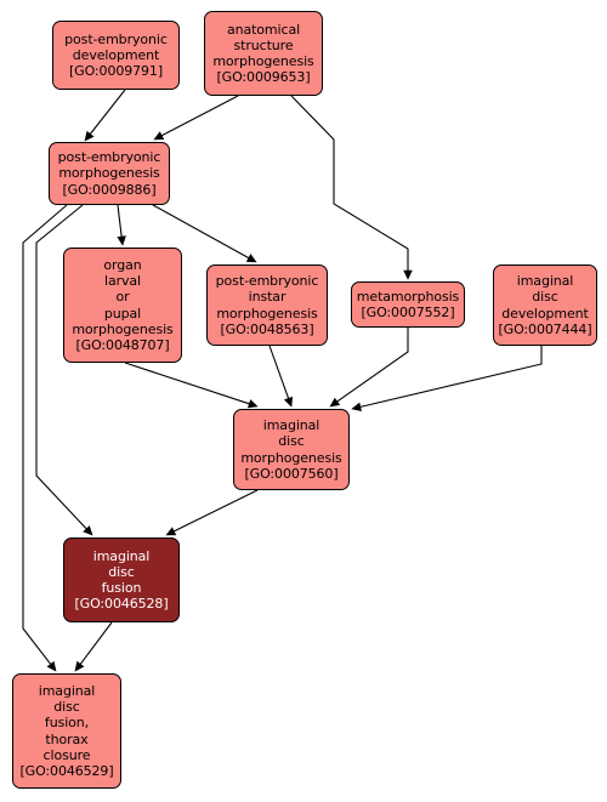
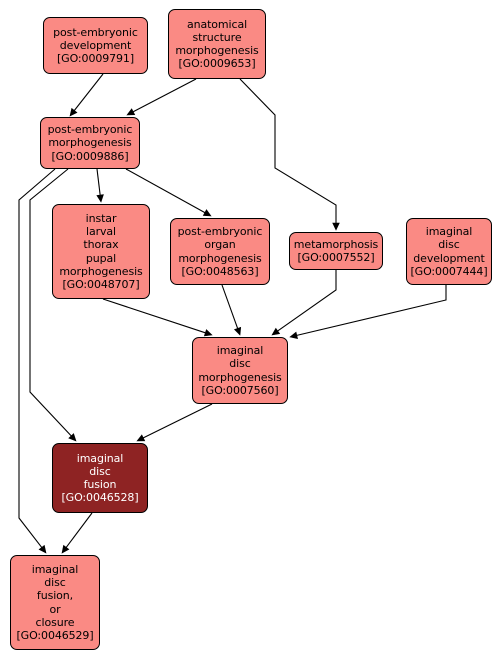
  post-embryonic
  development
  [GO:0009791]
  anatomical
  structure
  morphogenesis
  [GO:0009653]
  post-embryonic
  morphogenesis
  [GO:0009886]
- organ
+ instar
  larval
- or
+ thorax
  pupal
  morphogenesis
  [GO:0048707]
  post-embryonic
- instar
+ organ
  morphogenesis
  [GO:0048563]
  metamorphosis
  [GO:0007552]
  imaginal
  disc
  development
  [GO:0007444]
  imaginal
  disc
  morphogenesis
  [GO:0007560]
  imaginal
  disc
  fusion
  [GO:0046528]
  imaginal
  disc
  fusion,
- thorax
+ or
  closure
  [GO:0046529]
